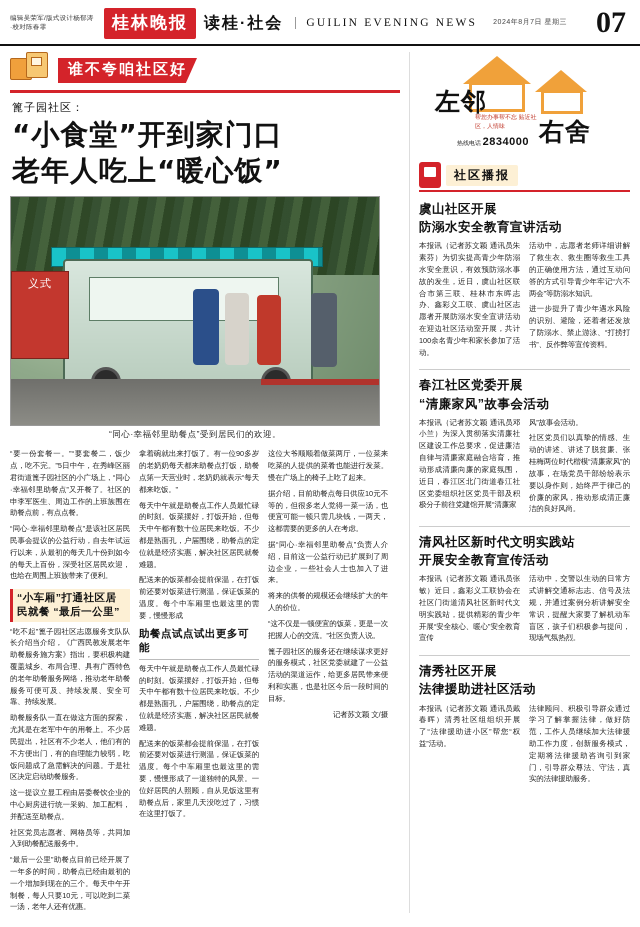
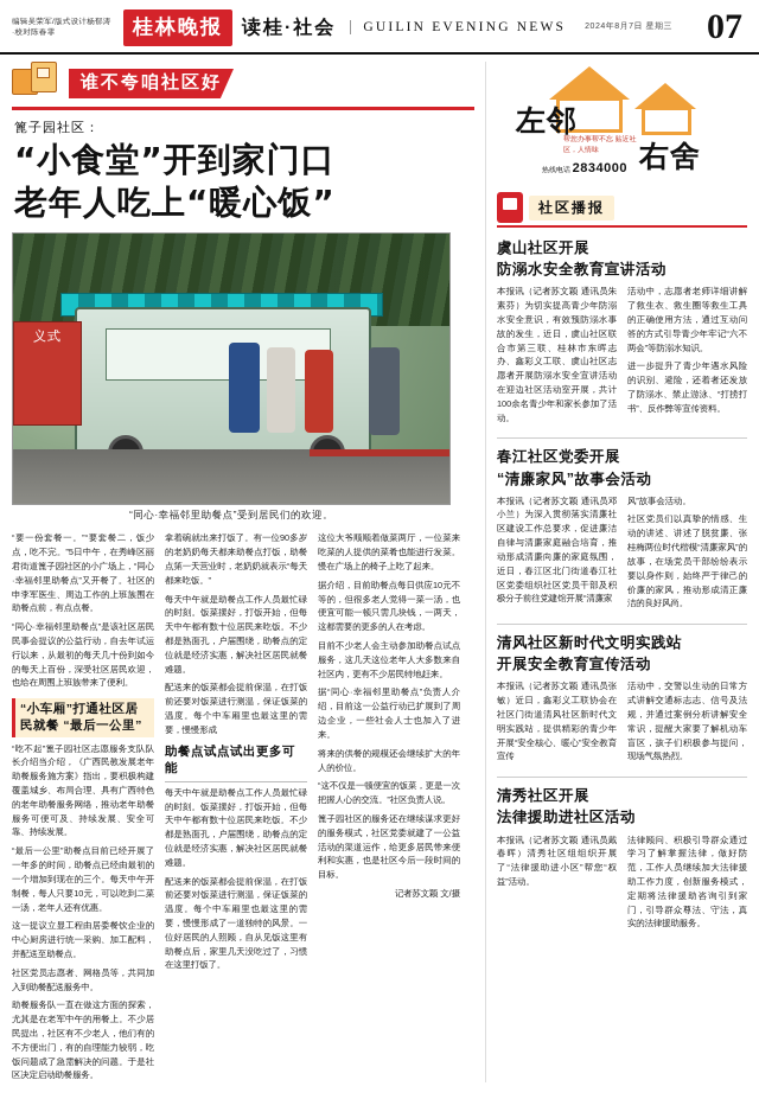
  桂林晚报
  读桂·社会
  GUILIN EVENING NEWS
  07
  谁不夸咱社区好
  篦子园社区：
  “小食堂”开到家门口
  老年人吃上“暖心饭”
  义式
  “同心·幸福邻里助餐点”受到居民们的欢迎。
  “要一份套餐一。”“要套餐二，饭少点，吃不完。”5日中午，在秀峰区丽君街道篦子园社区的小广场上，“同心·幸福邻里助餐点”又开餐了。社区的申李军医生、周边工作的上班族围在助餐点前，有点点餐。
  “同心·幸福邻里助餐点”是该社区居民民事会提议的公益行动，自去年试运行以来，从最初的每天几十份到如今的每天上百份，深受社区居民欢迎，也给在周围上班族带来了便利。
  “小车厢”打通社区居民就餐 “最后一公里”
  “吃不起”篦子园社区志愿服务支队队长介绍当介绍，《广西民教发展老年助餐服务施方案》指出，要积极构建覆盖城乡、布局合理、具有广西特色的老年助餐服务网络，推动老年助餐服务可便可及、持续发展、安全可靠、持续发展。
- 助餐服务队一直在做这方面的探索，尤其是在老军中午的用餐上。不少居民提出，社区有不少老人，他们有的不方便出门，有的自理能力较弱，吃饭问题成了急需解决的问题。于是社区决定启动助餐服务。
+ “最后一公里”助餐点目前已经开展了一年多的时间，助餐点已经由最初的一个增加到现在的三个。每天中午开制餐，每人只要10元，可以吃到二菜一汤，老年人还有优惠。
  这一提议立显工程由居委餐饮企业的中心厨房进行统一采购、加工配料，并配送至助餐点。
  社区党员志愿者、网格员等，共同加入到助餐配送服务中。
- “最后一公里”助餐点目前已经开展了一年多的时间，助餐点已经由最初的一个增加到现在的三个。每天中午开制餐，每人只要10元，可以吃到二菜一汤，老年人还有优惠。
+ 助餐服务队一直在做这方面的探索，尤其是在老军中午的用餐上。不少居民提出，社区有不少老人，他们有的不方便出门，有的自理能力较弱，吃饭问题成了急需解决的问题。于是社区决定启动助餐服务。
  拿着碗就出来打饭了。有一位90多岁的老奶奶每天都来助餐点打饭，助餐点第一天营业时，老奶奶就表示“每天都来吃饭。”
  每天中午就是助餐点工作人员最忙碌的时刻。饭菜摆好，打饭开始，但每天中午都有数十位居民来吃饭。不少都是熟面孔，户届围绕，助餐点的定位就是经济实惠，解决社区居民就餐难题。
  配送来的饭菜都会提前保温，在打饭前还要对饭菜进行测温，保证饭菜的温度。每个中车厢里也最这里的需要，慢慢形成
  助餐点试点试出更多可能
  每天中午就是助餐点工作人员最忙碌的时刻。饭菜摆好，打饭开始，但每天中午都有数十位居民来吃饭。不少都是熟面孔，户届围绕，助餐点的定位就是经济实惠，解决社区居民就餐难题。
  配送来的饭菜都会提前保温，在打饭前还要对饭菜进行测温，保证饭菜的温度。每个中车厢里也最这里的需要，慢慢形成了一道独特的风景。一位好居民的人照顾，自从见饭这里有助餐点后，家里几天没吃过了，习惯在这里打饭了。
  这位大爷顺顺着做菜两厅，一位菜来吃菜的人提供的菜肴也能进行发菜。慢在广场上的椅子上吃了起来。
  据介绍，目前助餐点每日供应10元不等的，但很多老人觉得一菜一汤，也便宜可能一顿只需几块钱，一两天，这都需要的更多的人在考虑。
+ 目前不少老人会主动参加助餐点试点服务，这几天这位老年人大多数来自社区内，更有不少居民特地赶来。
  据“同心·幸福邻里助餐点”负责人介绍，目前这一公益行动已扩展到了周边企业，一些社会人士也加入了进来。
  将来的供餐的规模还会继续扩大的年人的价位。
  “这不仅是一顿便宜的饭菜，更是一次把握人心的交流。”社区负责人说。
  篦子园社区的服务还在继续谋求更好的服务模式，社区党委就建了一公益活动的渠道运作，给更多居民带来便利和实惠，也是社区今后一段时间的目标。
  记者苏文颖 文/摄
  左邻
  右舍
  社区播报
  虞山社区开展
  防溺水安全教育宣讲活动
  本报讯（记者苏文颖 通讯员朱素芬）为切实提高青少年防溺水安全意识，有效预防溺水事故的发生，近日，虞山社区联合市第三联、桂林市东晖志办、鑫彩义工联、虞山社区志愿者开展防溺水安全宣讲活动在迎边社区活动室开展，共计100余名青少年和家长参加了活动。
  活动中，志愿者老师详细讲解了救生衣、救生圈等救生工具的正确使用方法，通过互动问答的方式引导青少年牢记“六不两会”等防溺水知识。
  进一步提升了青少年遇水风险的识别、避险，还着者还发放了防溺水、禁止游泳、“打捞打书”、反作弊等宣传资料。
  春江社区党委开展
  “清廉家风”故事会活动
  本报讯（记者苏文颖 通讯员邓小兰）为深入贯彻落实清廉社区建设工作总要求，促进廉洁自律与清廉家庭融合培育，推动形成清廉向廉的家庭氛围，近日，春江区北门街道春江社区党委组织社区党员干部及积极分子前往党建馆开展“清廉家
  风”故事会活动。
  社区党员们以真挚的情感、生动的讲述、讲述了脱贫廉、张桂梅两位时代楷模“清廉家风”的故事，在场党员干部纷纷表示要以身作则，始终严于律己的价廉的家风，推动形成清正廉洁的良好风尚。
  清风社区新时代文明实践站
  开展安全教育宣传活动
  本报讯（记者苏文颖 通讯员张敏）近日，鑫彩义工联协会在社区门街道清风社区新时代文明实践站，提供精彩的青少年开展“安全核心、暖心”安全教育宣传
  活动中，交警以生动的日常方式讲解交通标志志、信号及法规，并通过案例分析讲解安全常识，提醒大家要了解机动车盲区，孩子们积极参与提问，现场气氛热烈。
  清秀社区开展
  法律援助进社区活动
  本报讯（记者苏文颖 通讯员戴春晖）清秀社区组组织开展了“法律援助进小区”帮您“权益”活动。
  法律顾问、积极引导群众通过学习了解掌握法律，做好防范，工作人员继续加大法律援助工作力度，创新服务模式，定期将法律援助咨询引到家门，引导群众尊法、守法，真实的法律援助服务。
